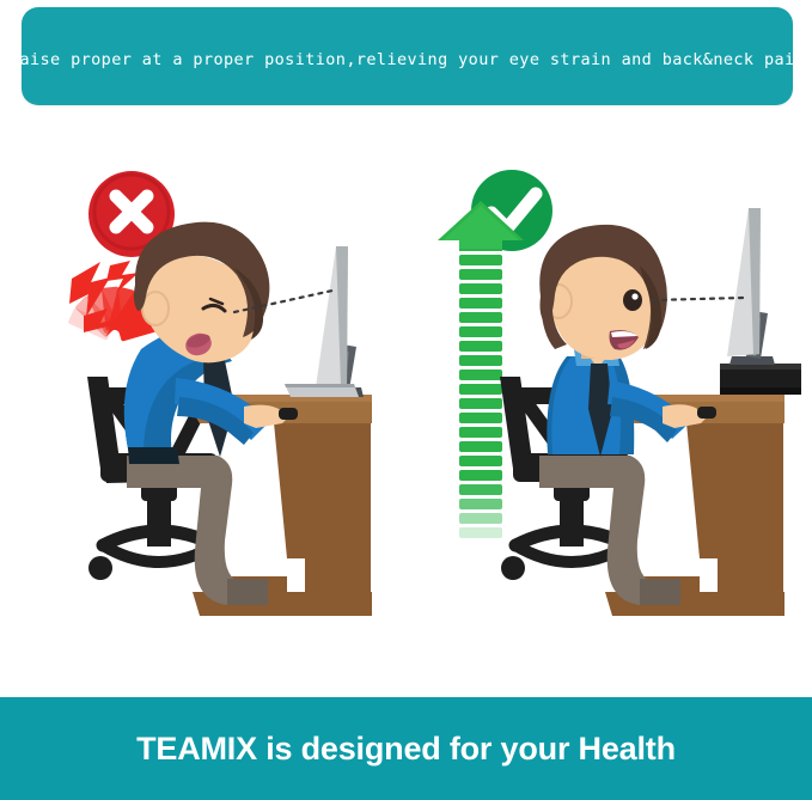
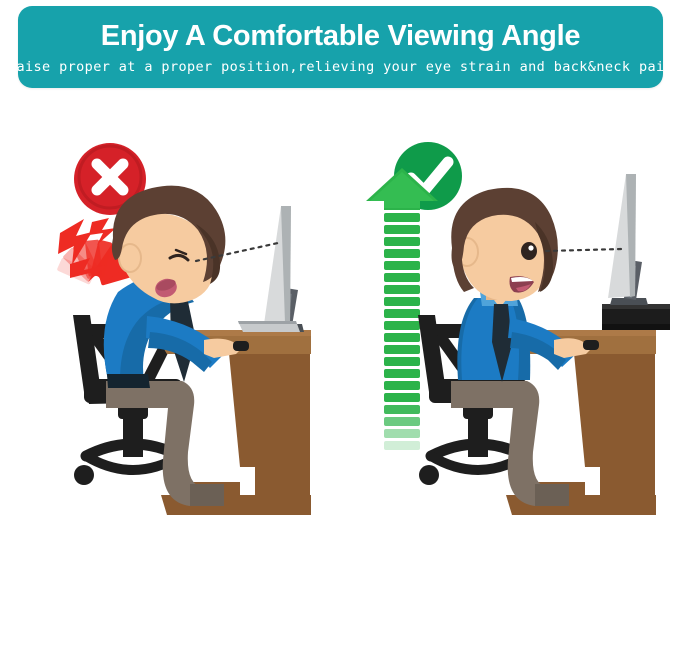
+ Enjoy A Comfortable Viewing Angle
  Raise proper at a proper position,relieving your eye strain and back&neck pain
- TEAMIX is designed for your Health
